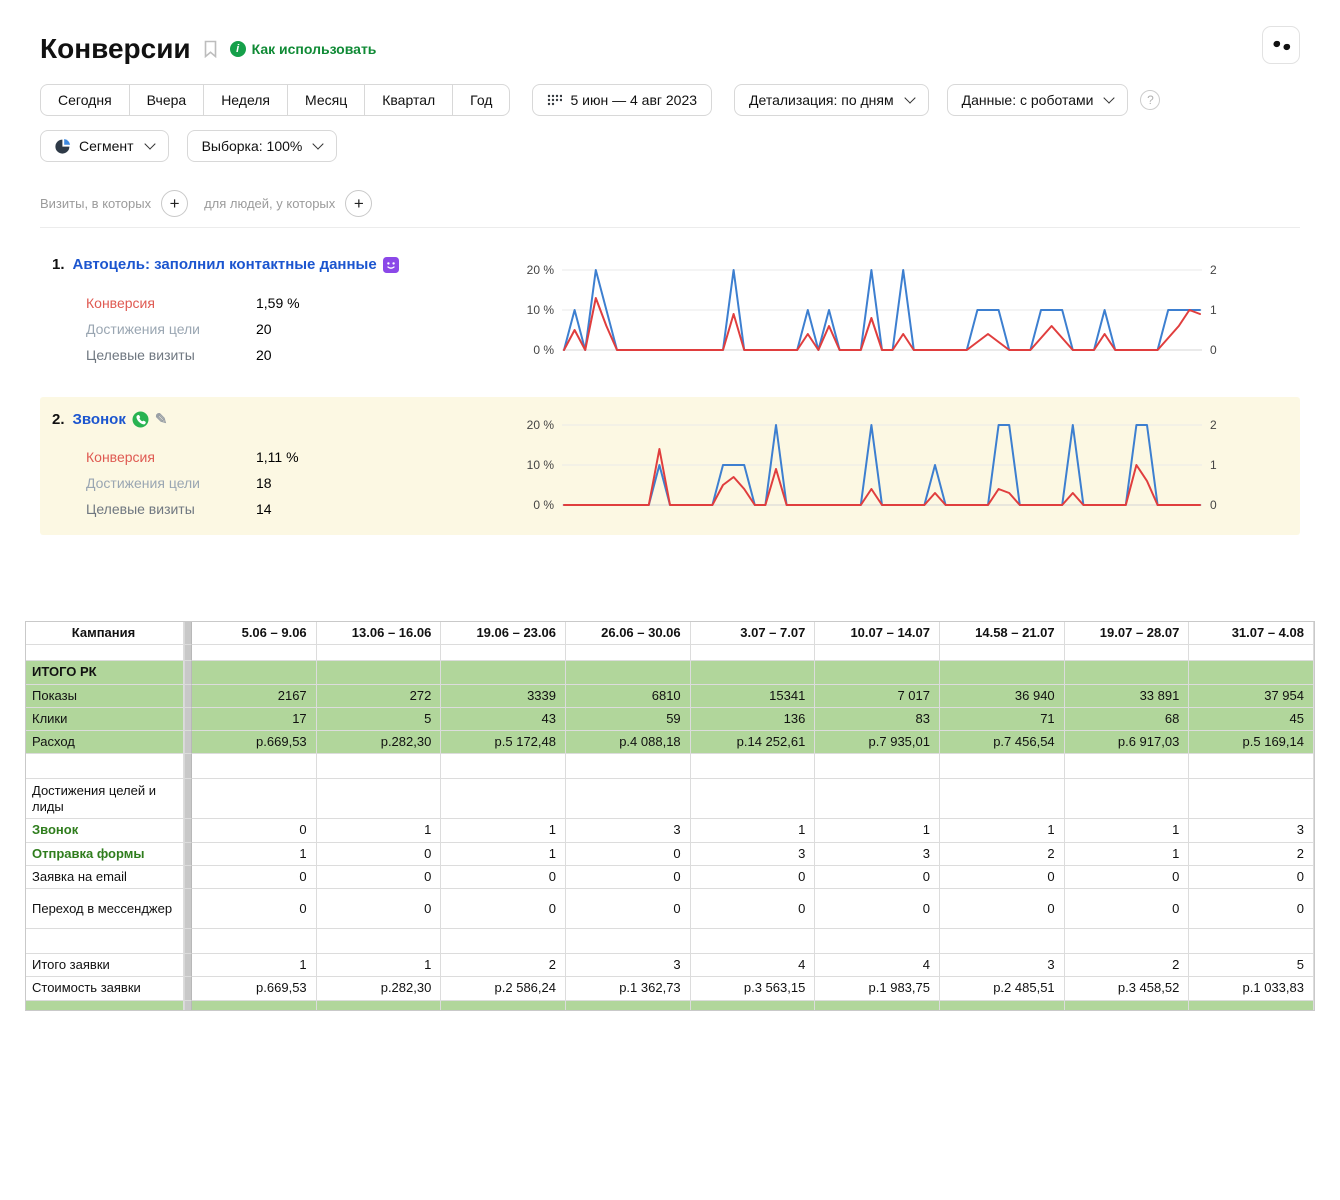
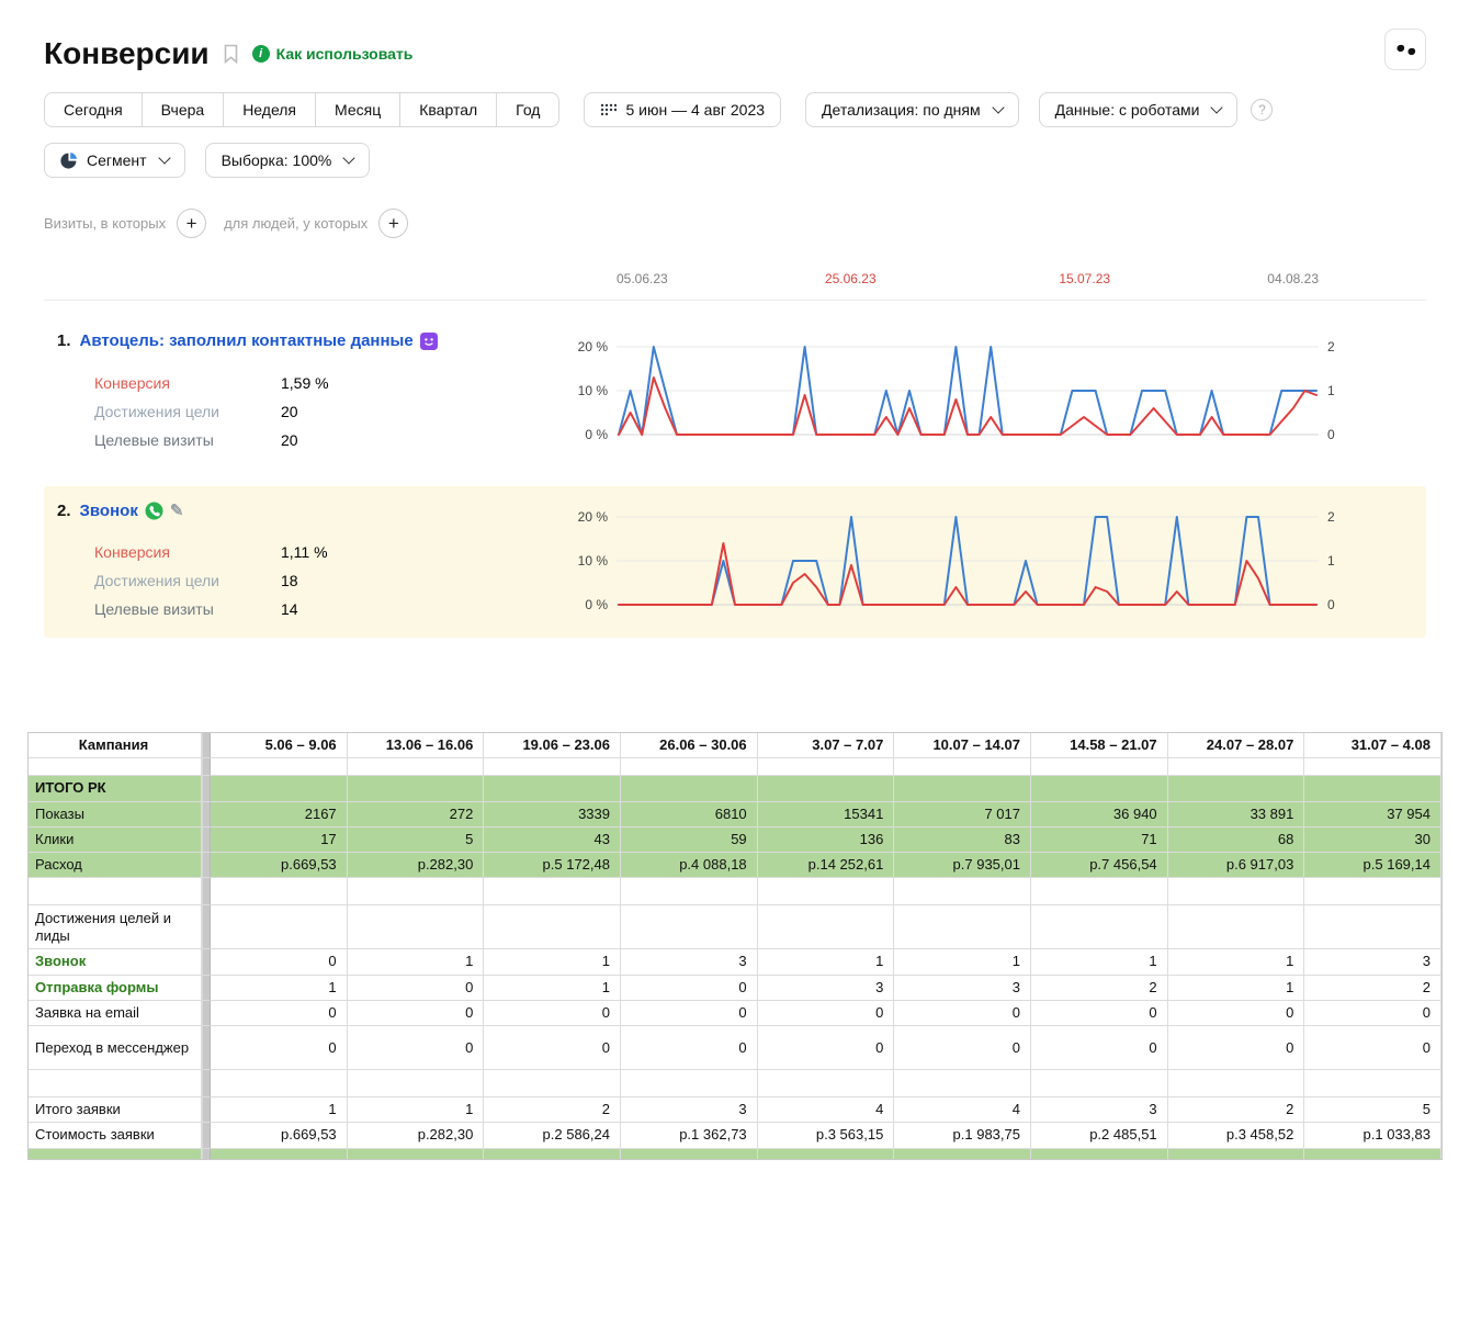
  Конверсии
  i
  Как использовать
  Сегодня
  Вчера
  Неделя
  Месяц
  Квартал
  Год
  5 июн — 4 авг 2023
  Детализация: по дням
  Данные: с роботами
  ?
  Сегмент
  Выборка: 100%
  Визиты, в которых
  +
  для людей, у которых
  +
+ 05.06.23
+ 25.06.23
+ 15.07.23
+ 04.08.23
  1.
  Автоцель: заполнил контактные данные
  Конверсия
  1,59 %
  Достижения цели
  20
  Целевые визиты
  20
  20 %
  10 %
  0 %
  2
  1
  0
  2.
  Звонок
  ✎
  Конверсия
  1,11 %
  Достижения цели
  18
  Целевые визиты
  14
  20 %
  10 %
  0 %
  2
  1
  0
  Кампания
  5.06 – 9.06
  13.06 – 16.06
  19.06 – 23.06
  26.06 – 30.06
  3.07 – 7.07
  10.07 – 14.07
  14.58 – 21.07
- 19.07 – 28.07
+ 24.07 – 28.07
  31.07 – 4.08
  ИТОГО РК
  Показы
  2167
  272
  3339
  6810
  15341
  7 017
  36 940
  33 891
  37 954
  Клики
  17
  5
  43
  59
  136
  83
  71
  68
- 45
+ 30
  Расход
  р.669,53
  р.282,30
  р.5 172,48
  р.4 088,18
  р.14 252,61
  р.7 935,01
  р.7 456,54
  р.6 917,03
  р.5 169,14
  Достижения целей и лиды
  Звонок
  0
  1
  1
  3
  1
  1
  1
  1
  3
  Отправка формы
  1
  0
  1
  0
  3
  3
  2
  1
  2
  Заявка на email
  0
  0
  0
  0
  0
  0
  0
  0
  0
  Переход в мессенджер
  0
  0
  0
  0
  0
  0
  0
  0
  0
  Итого заявки
  1
  1
  2
  3
  4
  4
  3
  2
  5
  Стоимость заявки
  р.669,53
  р.282,30
  р.2 586,24
  р.1 362,73
  р.3 563,15
  р.1 983,75
  р.2 485,51
  р.3 458,52
  р.1 033,83
